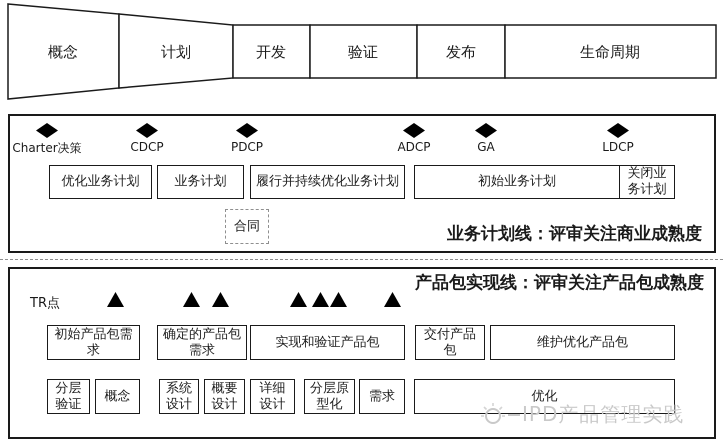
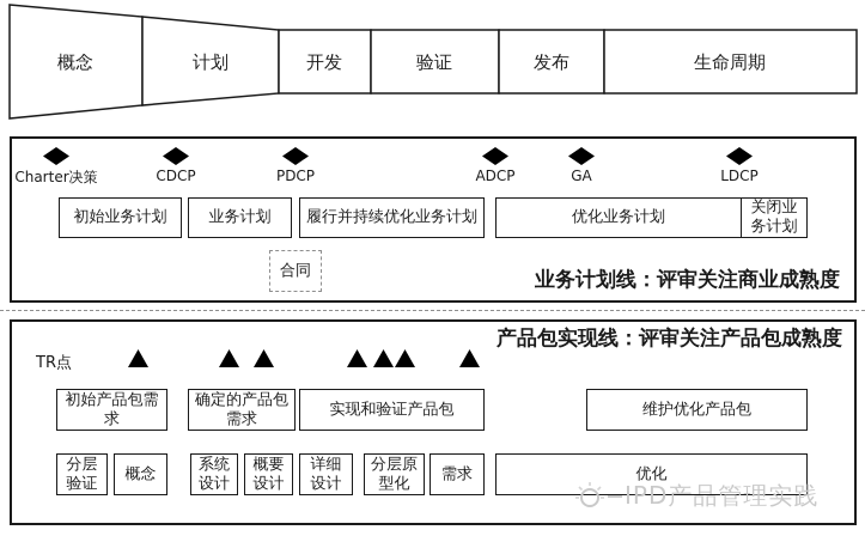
  概念
  计划
  开发
  验证
  发布
  生命周期
  Charter决策
  CDCP
  PDCP
  ADCP
  GA
  LDCP
- 优化业务计划
+ 初始业务计划
  业务计划
  履行并持续优化业务计划
- 初始业务计划
+ 优化业务计划
  关闭业务计划
  合同
  业务计划线：评审关注商业成熟度
  产品包实现线：评审关注产品包成熟度
  TR点
  初始产品包需求
  确定的产品包需求
  实现和验证产品包
- 交付产品包
  维护优化产品包
  分层验证
  概念
  系统设计
  概要设计
  详细设计
  分层原型化
  需求
  优化
  IPD产品管理实践
